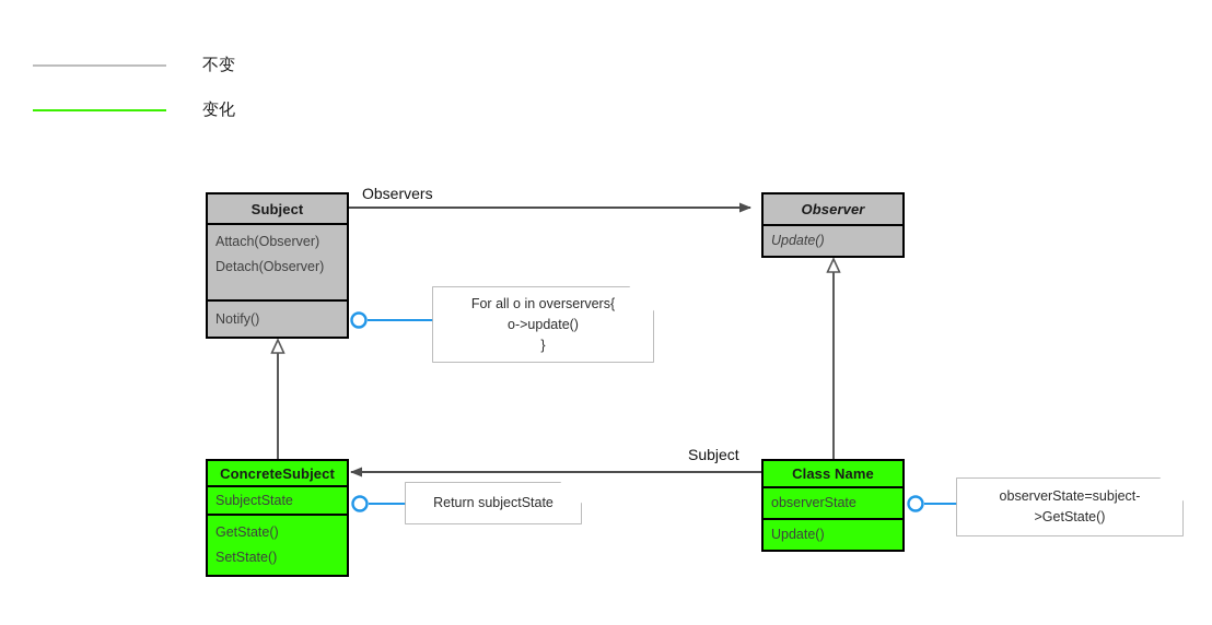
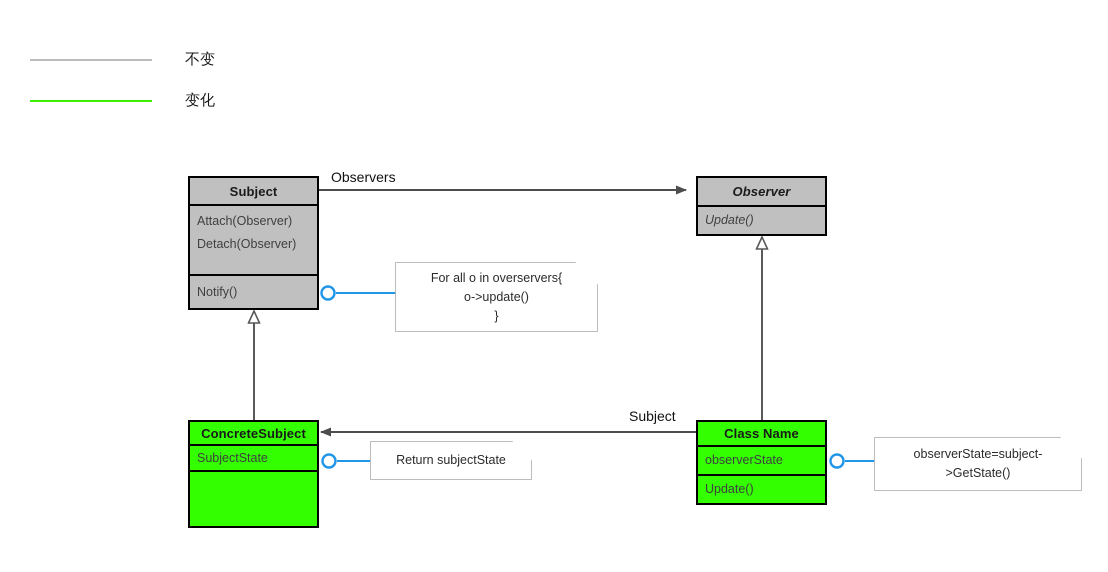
  不变
  变化
  Observers
  Subject
  Subject
  Attach(Observer)
  Detach(Observer)
  Notify()
  Observer
  Update()
  ConcreteSubject
  SubjectState
- GetState()
- SetState()
  Class Name
  observerState
  Update()
  For all o in overservers{
  o->update()
  }
  Return subjectState
  observerState=subject-
  >GetState()
